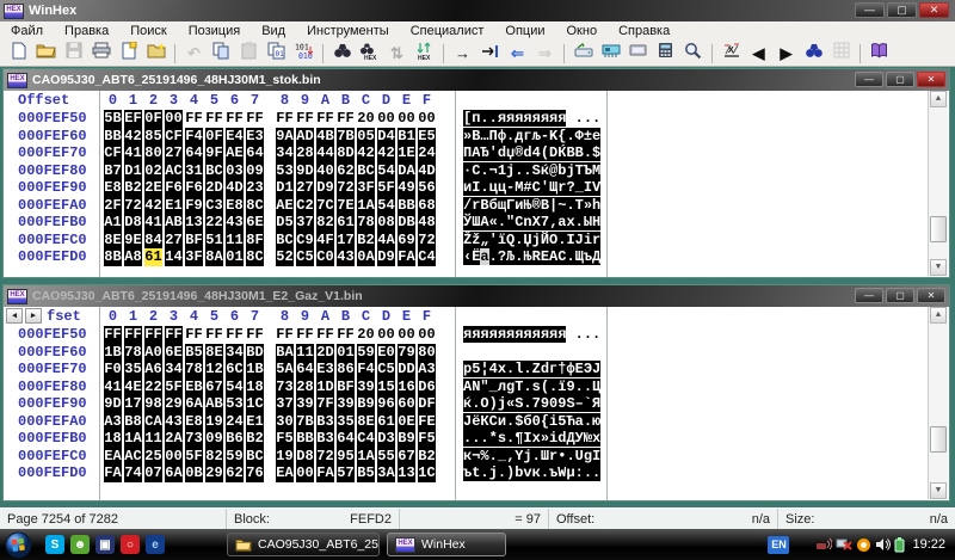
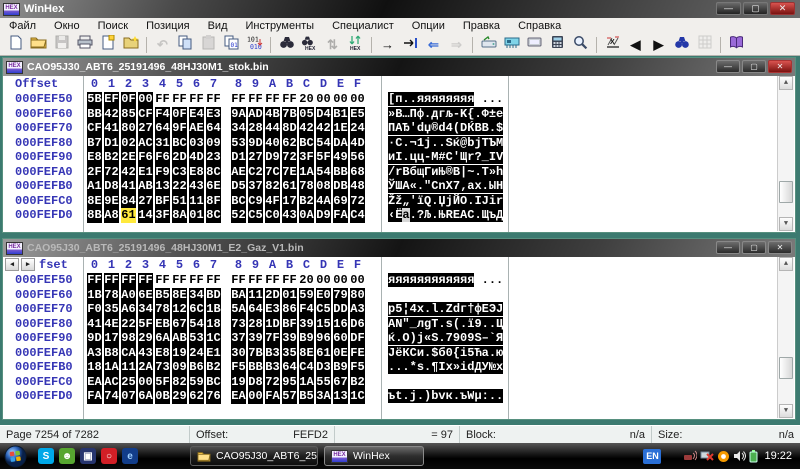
  WinHex
  —
  ▢
  ✕
  Файл
- Правка
+ Окно
  Поиск
  Позиция
  Вид
  Инструменты
  Специалист
  Опции
- Окно
+ Правка
  Справка
  ↶
  101
  010
  ⇅
  →
  ⇐
  ⇒
  ◀
  ▶
  CAO95J30_ABT6_25191496_48HJ30M1_stok.bin
  —
  ▢
  ✕
  Offset 0 1 2 3 4 5 6 7 8 9 A B C D E F
  000FEF50 5B EF 0F 00 FF FF FF FF FF FF FF FF 20 00 00 00
  [п..яяяяяяяя ...
  000FEF60 BB 42 85 CF F4 0F E4 E3 9A AD 4B 7B 05 D4 B1 E5
  »B…Пф.дгљ-K{.Ф±е
  000FEF70 CF 41 80 27 64 9F AE 64 34 28 44 8D 42 42 1E 24
  ПAЂ'dџ®d4(DЌBB.$
  000FEF80 B7 D1 02 AC 31 BC 03 09 53 9D 40 62 BC 54 DA 4D
  ·С.¬1ј..Sќ@bјTЪM
  000FEF90 E8 B2 2E F6 F6 2D 4D 23 D1 27 D9 72 3F 5F 49 56
  иІ.цц-M#С'Щr?_IV
  000FEFA0 2F 72 42 E1 F9 C3 E8 8C AE C2 7C 7E 1A 54 BB 68
  /rBбщГиЊ®В|~.T»h
  000FEFB0 A1 D8 41 AB 13 22 43 6E D5 37 82 61 78 08 DB 48
  ЎШA«."CnХ7‚ax.ЫH
  000FEFC0 8E 9E 84 27 BF 51 11 8F BC C9 4F 17 B2 4A 69 72
  Žž„'їQ.ЏјЙO.ІJir
  000FEFD0 8B A8 61 14 3F 8A 01 8C 52 C5 C0 43 0A D9 FA C4
  ‹Ёa.?Љ.ЊREАC.ЩъД
  ▲
  ▼
  CAO95J30_ABT6_25191496_48HJ30M1_E2_Gaz_V1.bin
  —
  ▢
  ✕
  ◀
  ▶
  fset 0 1 2 3 4 5 6 7 8 9 A B C D E F
  000FEF50 FF FF FF FF FF FF FF FF FF FF FF FF 20 00 00 00
  яяяяяяяяяяяя ...
  000FEF60 1B 78 A0 6E B5 8E 34 BD BA 11 2D 01 59 E0 79 80
  000FEF70 F0 35 A6 34 78 12 6C 1B 5A 64 E3 86 F4 C5 DD A3
  р5¦4x.l.Zdг†фЕЭЈ
  000FEF80 41 4E 22 5F EB 67 54 18 73 28 1D BF 39 15 16 D6
  AN"_лgT.s(.ї9..Ц
  000FEF90 9D 17 98 29 6A AB 53 1C 37 39 7F 39 B9 96 60 DF
  ќ.О)j«S.7909Ѕ–`Я
  000FEFA0 A3 B8 CA 43 E8 19 24 E1 30 7B B3 35 8E 61 0E FE
  ЈёКСи.$б0{і5Ћа.ю
  000FEFB0 18 1A 11 2A 73 09 B6 B2 F5 BB B3 64 C4 D3 B9 F5
  ...*s.¶Іх»іdДУ№х
  000FEFC0 EA AC 25 00 5F 82 59 BC 19 D8 72 95 1A 55 67 B2
- к¬%._‚Yј.Шr•.UgІ
  000FEFD0 FA 74 07 6A 0B 29 62 76 EA 00 FA 57 B5 3A 13 1C
  ъt.j.)bvк.ъWµ:..
  ▲
  ▼
  Page 7254 of 7282
- Block:
+ Offset:
  FEFD2
  = 97
- Offset:
+ Block:
  n/a
  Size:
  n/a
  S
  ☻
  ▣
  ○
  e
  CAO95J30_ABT6_25
  WinHex
  EN
  19:22
